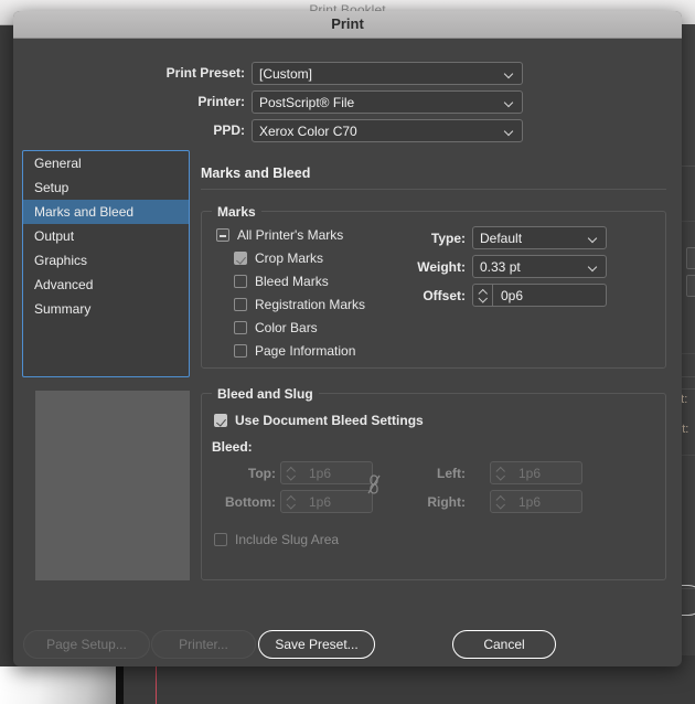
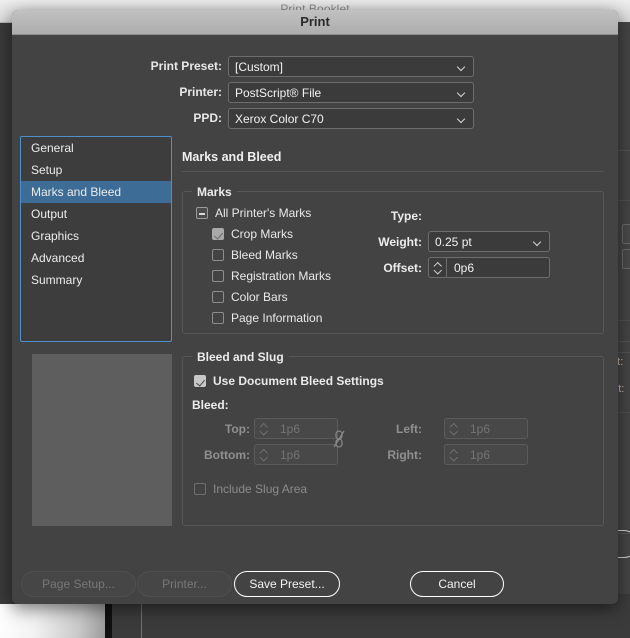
  Print Booklet
  Print
  Print Preset:
  [Custom]
  Printer:
  PostScript® File
  PPD:
  Xerox Color C70
  General
  Setup
  Marks and Bleed
  Output
  Graphics
  Advanced
  Summary
  Marks and Bleed
  Marks
  All Printer's Marks
  Crop Marks
  Bleed Marks
  Registration Marks
  Color Bars
  Page Information
  Type:
- Default
  Weight:
- 0.33 pt
+ 0.25 pt
  Offset:
  0p6
  Bleed and Slug
  Use Document Bleed Settings
  Bleed:
  Top:
  1p6
  Bottom:
  1p6
  Left:
  1p6
  Right:
  1p6
  Include Slug Area
  Page Setup...
  Printer...
  Save Preset...
  Cancel
